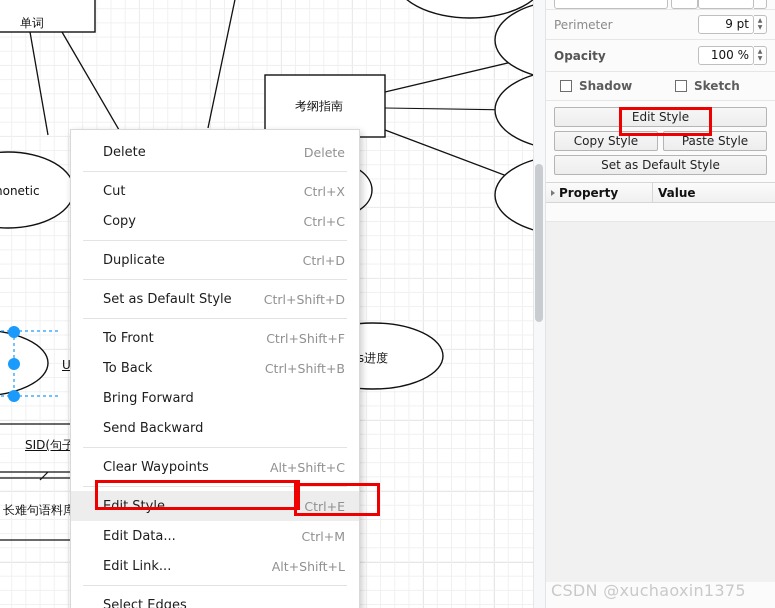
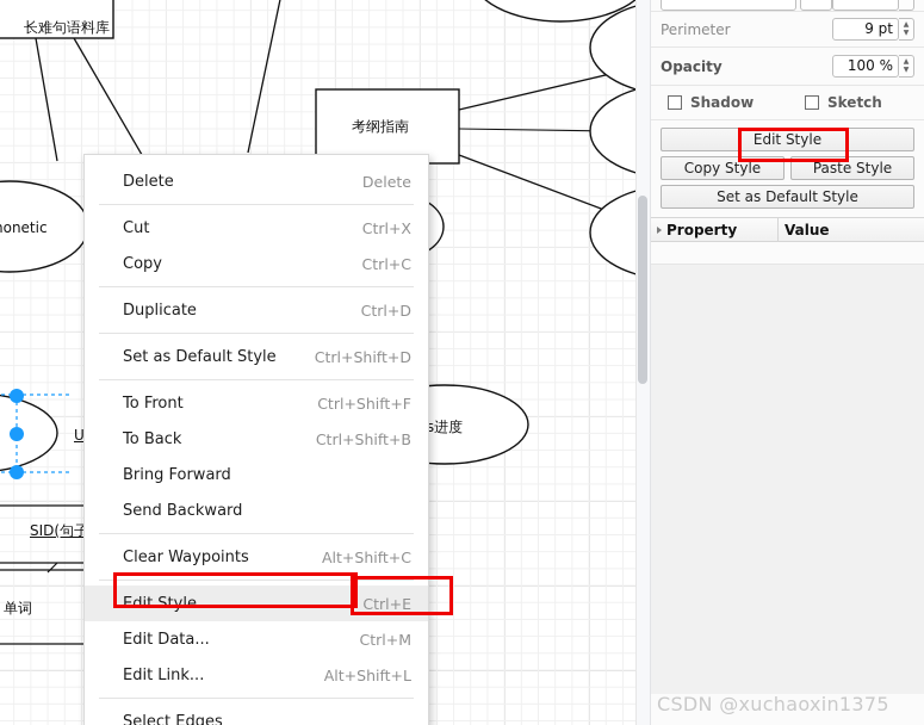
- 单词
+ 长难句语料库
  考纲指南
  onetic
  U
  SID(句子
- 长难句语料库
+ 单词
  Perimeter
  9 pt
  Opacity
  100 %
  Shadow
  Sketch
  Edit Style
  Copy Style
  Paste Style
  Set as Default Style
  Property
  Value
  Delete
  Delete
  Cut
  Ctrl+X
  Copy
  Ctrl+C
  Duplicate
  Ctrl+D
  Set as Default Style
  Ctrl+Shift+D
  To Front
  Ctrl+Shift+F
  To Back
  Ctrl+Shift+B
  Bring Forward
  Send Backward
  Clear Waypoints
  Alt+Shift+C
  Edit Style...
  Ctrl+E
  Edit Data...
  Ctrl+M
  Edit Link...
  Alt+Shift+L
  Select Edges
  CSDN @xuchaoxin1375
